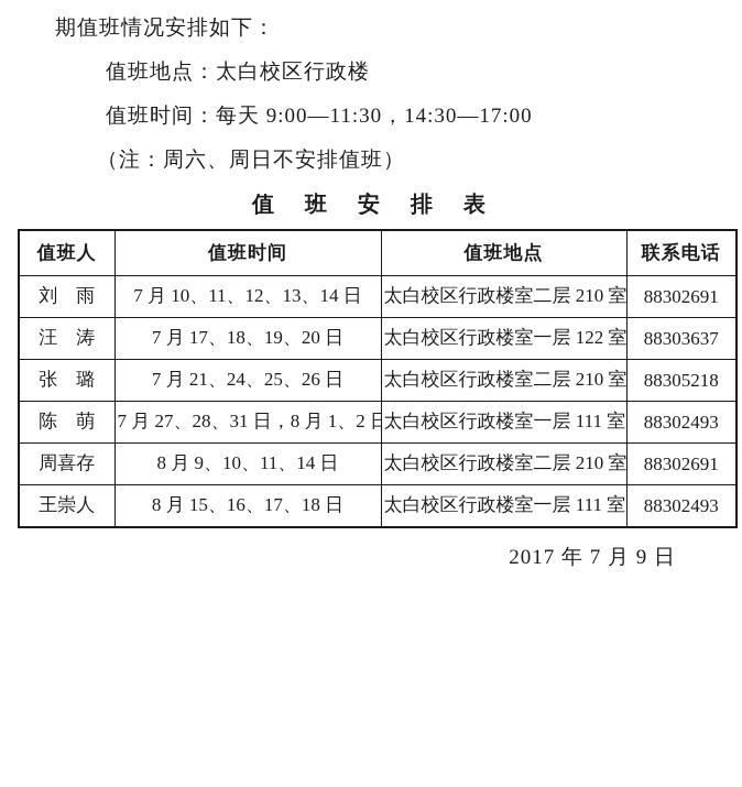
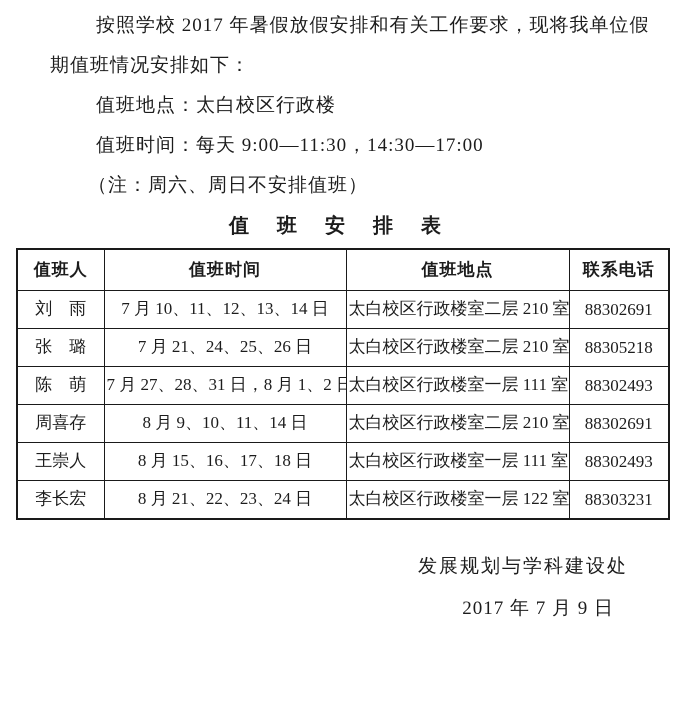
+ 按照学校 2017 年暑假放假安排和有关工作要求，现将我单位假
  期值班情况安排如下：
  值班地点：太白校区行政楼
  值班时间：每天 9:00—11:30，14:30—17:00
  （注：周六、周日不安排值班）
  值 班 安 排 表
  值班人	值班时间	值班地点	联系电话
  刘 雨	7 月 10、11、12、13、14 日	太白校区行政楼室二层 210 室	88302691
- 汪 涛	7 月 17、18、19、20 日	太白校区行政楼室一层 122 室	88303637
  张 璐	7 月 21、24、25、26 日	太白校区行政楼室二层 210 室	88305218
  陈 萌	7 月 27、28、31 日，8 月 1、2 日	太白校区行政楼室一层 111 室	88302493
  周喜存	8 月 9、10、11、14 日	太白校区行政楼室二层 210 室	88302691
  王崇人	8 月 15、16、17、18 日	太白校区行政楼室一层 111 室	88302493
+ 李长宏	8 月 21、22、23、24 日	太白校区行政楼室一层 122 室	88303231
+ 发展规划与学科建设处
  2017 年 7 月 9 日
